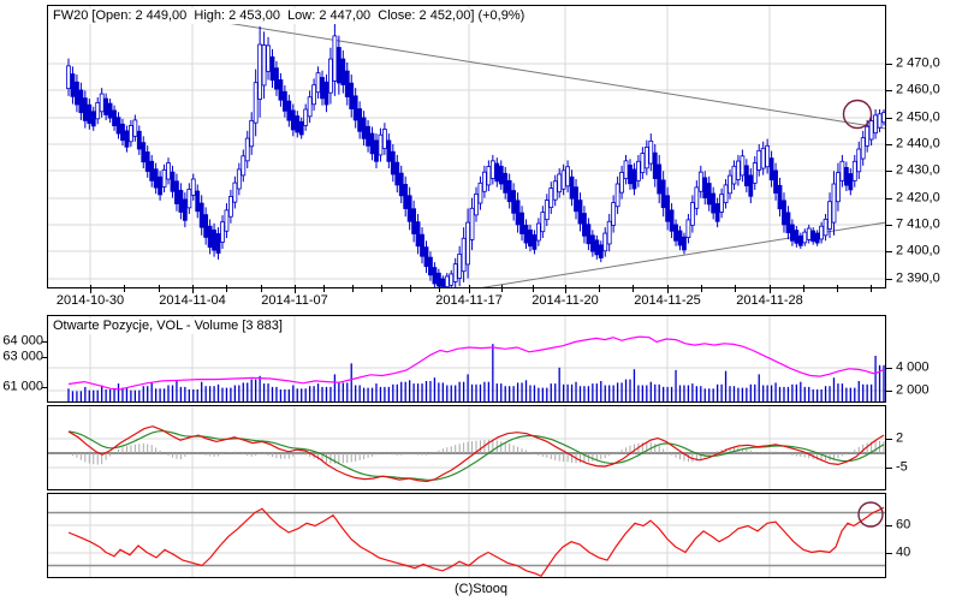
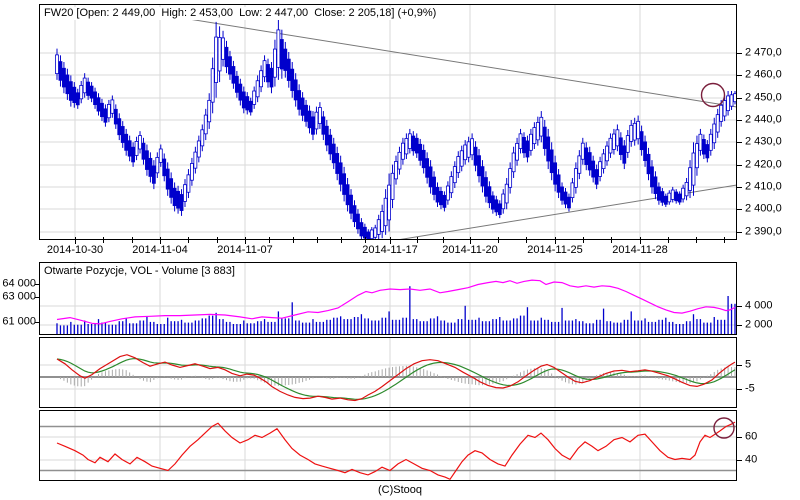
- FW20 [Open: 2 449,00 High: 2 453,00 Low: 2 447,00 Close: 2 452,00] (+0,9%)
+ FW20 [Open: 2 449,00 High: 2 453,00 Low: 2 447,00 Close: 2 205,18] (+0,9%)
  Otwarte Pozycje, VOL - Volume [3 883]
  2 470,0
  2 460,0
  2 450,0
  2 440,0
  2 430,0
  2 420,0
- 7 410,0
+ 2 410,0
  2 400,0
  2 390,0
  64 000
  63 000
  61 000
  4 000
  2 000
- 2
+ 5
  -5
  60
  40
  2014-10-30
  2014-11-04
  2014-11-07
  2014-11-17
  2014-11-20
  2014-11-25
  2014-11-28
  (C)Stooq
